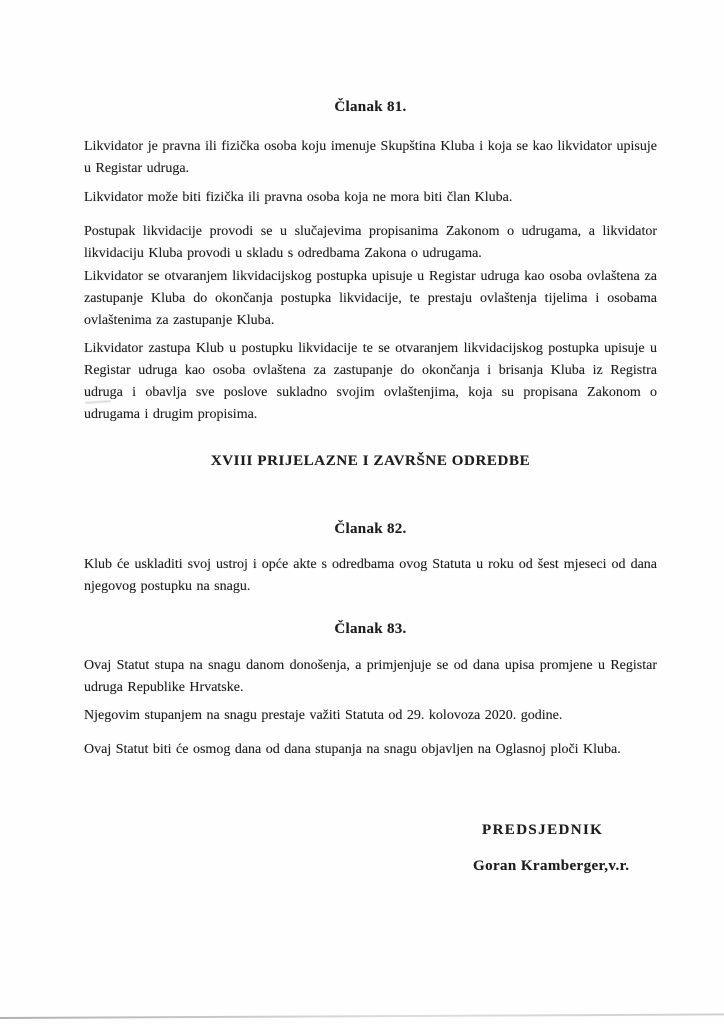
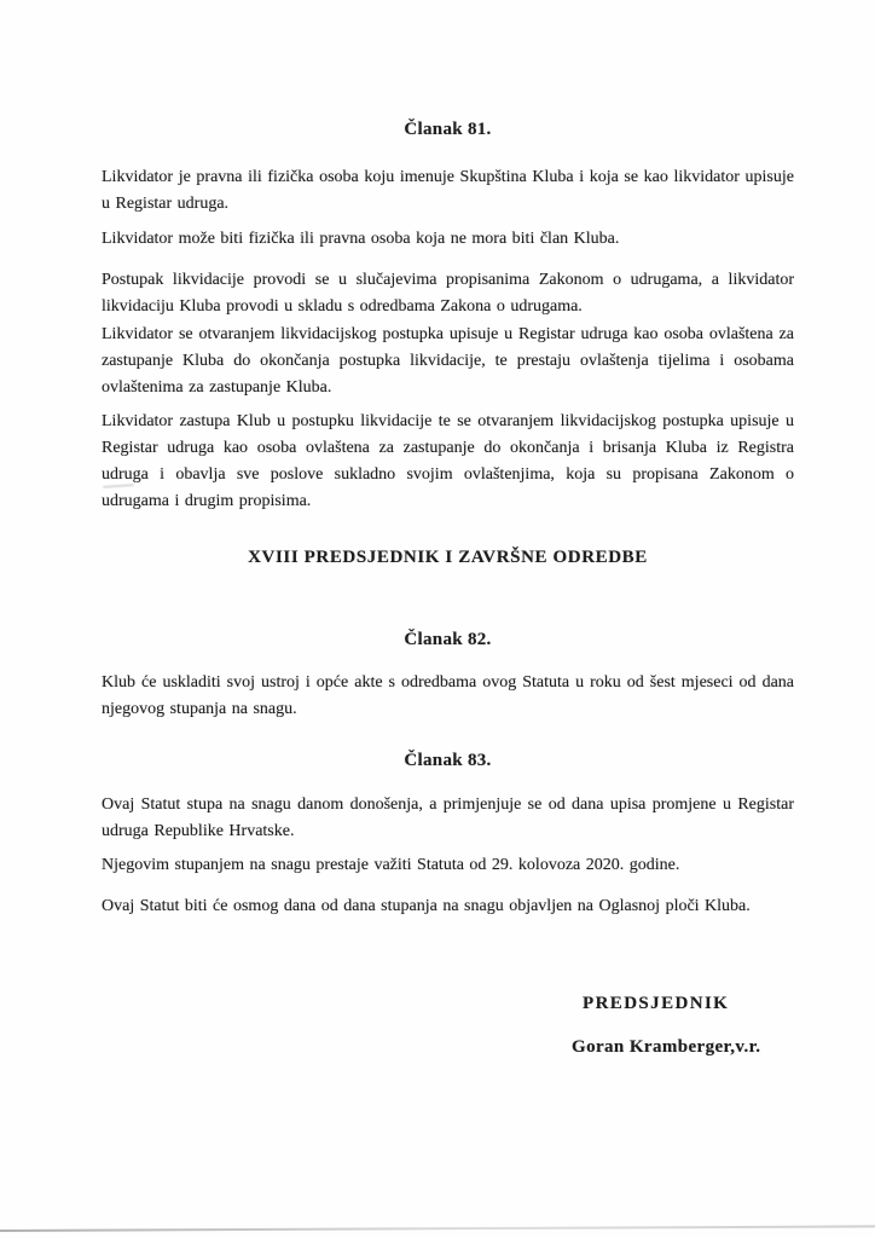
  Članak 81.
  Likvidator je pravna ili fizička osoba koju imenuje Skupština Kluba i koja se kao likvidator upisuje u Registar udruga.
  Likvidator može biti fizička ili pravna osoba koja ne mora biti član Kluba.
  Postupak likvidacije provodi se u slučajevima propisanima Zakonom o udrugama, a likvidator likvidaciju Kluba provodi u skladu s odredbama Zakona o udrugama.
  Likvidator se otvaranjem likvidacijskog postupka upisuje u Registar udruga kao osoba ovlaštena za zastupanje Kluba do okončanja postupka likvidacije, te prestaju ovlaštenja tijelima i osobama ovlaštenima za zastupanje Kluba.
  Likvidator zastupa Klub u postupku likvidacije te se otvaranjem likvidacijskog postupka upisuje u Registar udruga kao osoba ovlaštena za zastupanje do okončanja i brisanja Kluba iz Registra udruga i obavlja sve poslove sukladno svojim ovlaštenjima, koja su propisana Zakonom o udrugama i drugim propisima.
- XVIII PRIJELAZNE I ZAVRŠNE ODREDBE
+ XVIII PREDSJEDNIK I ZAVRŠNE ODREDBE
  Članak 82.
- Klub će uskladiti svoj ustroj i opće akte s odredbama ovog Statuta u roku od šest mjeseci od dana njegovog postupku na snagu.
+ Klub će uskladiti svoj ustroj i opće akte s odredbama ovog Statuta u roku od šest mjeseci od dana njegovog stupanja na snagu.
  Članak 83.
  Ovaj Statut stupa na snagu danom donošenja, a primjenjuje se od dana upisa promjene u Registar udruga Republike Hrvatske.
  Njegovim stupanjem na snagu prestaje važiti Statuta od 29. kolovoza 2020. godine.
  Ovaj Statut biti će osmog dana od dana stupanja na snagu objavljen na Oglasnoj ploči Kluba.
  PREDSJEDNIK
  Goran Kramberger,v.r.
